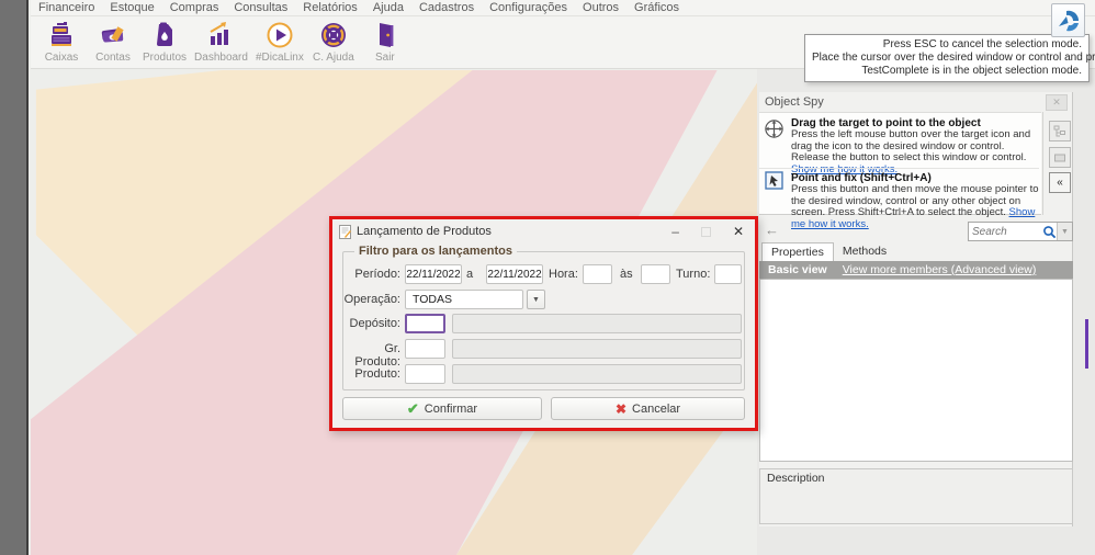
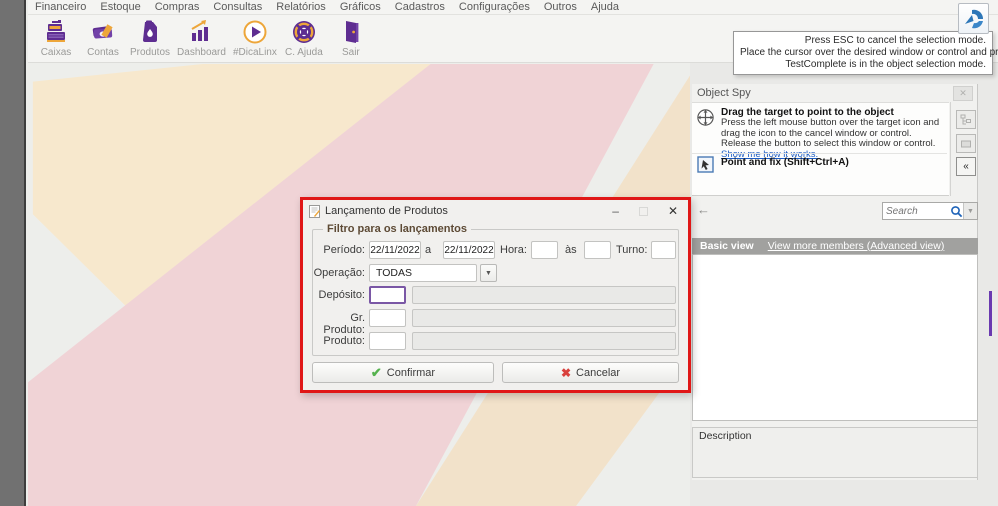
  Financeiro
  Estoque
  Compras
  Consultas
  Relatórios
- Ajuda
+ Gráficos
  Cadastros
  Configurações
  Outros
- Gráficos
+ Ajuda
  Caixas
  Contas
  Produtos
  Dashboard
  #DicaLinx
  C. Ajuda
  Sair
  Object Spy
  ✕
  Drag the target to point to the object
- Press the left mouse button over the target icon and drag the icon to the desired window or control. Release the button to select this window or control. Show me how it works.
+ Press the left mouse button over the target icon and drag the icon to the cancel window or control. Release the button to select this window or control. Show me how it works.
  Point and fix (Shift+Ctrl+A)
- Press this button and then move the mouse pointer to the desired window, control or any other object on screen. Press Shift+Ctrl+A to select the object. Show me how it works.
  «
  ←
  Search
- Properties
- Methods
  Basic view
  View more members (Advanced view)
  Description
  Press ESC to cancel the selection mode.
  Place the cursor over the desired window or control and pr
  TestComplete is in the object selection mode.
  Lançamento de Produtos
  –
  ✕
  Filtro para os lançamentos
  Período:
  22/11/2022
  a
  22/11/2022
  Hora:
  às
  Turno:
  Operação:
  TODAS
  Depósito:
  Gr. Produto:
  Produto:
  ✔
  Confirmar
  ✖
  Cancelar
